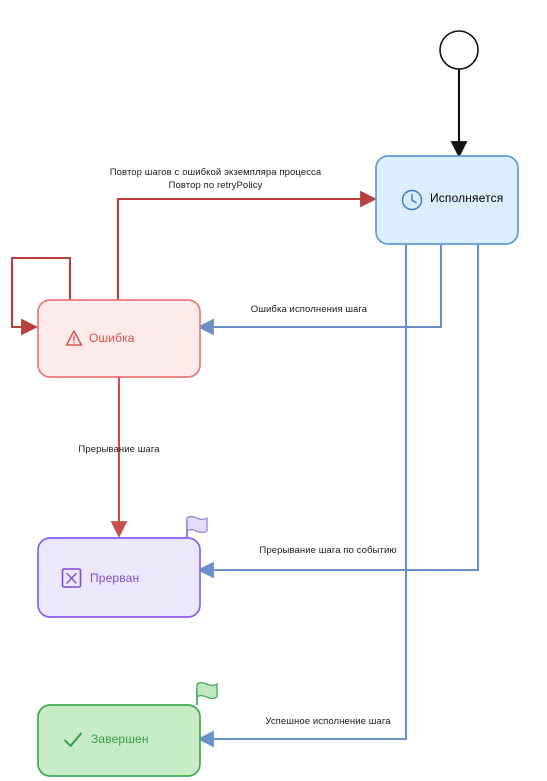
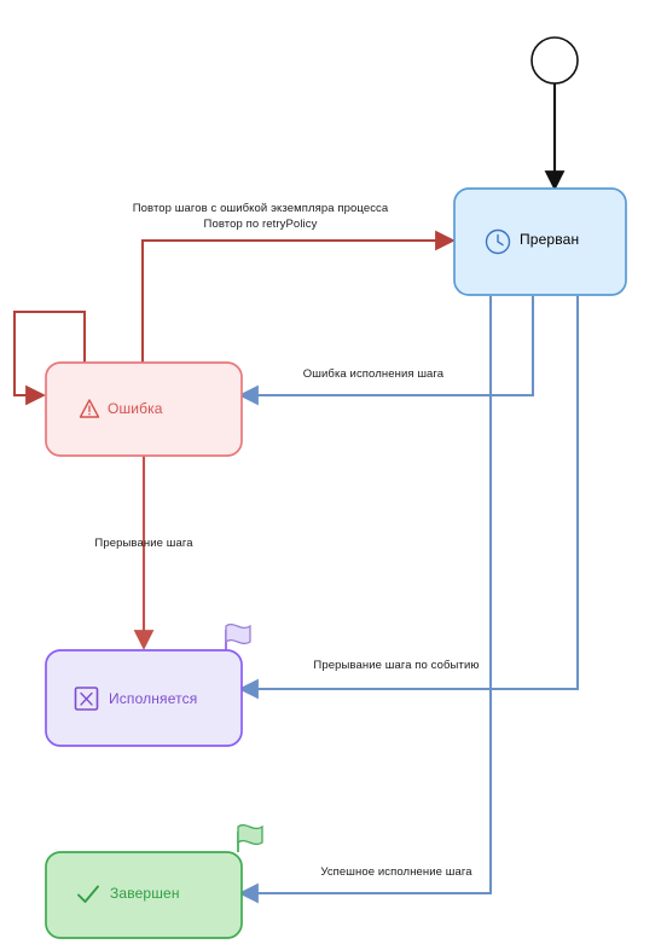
- Исполняется
+ Прерван
  Ошибка
- Прерван
+ Исполняется
  Завершен
  Повтор шагов с ошибкой экземпляра процесса
  Повтор по retryPolicy
  Ошибка исполнения шага
  Прерывание шага
  Прерывание шага по событию
  Успешное исполнение шага
